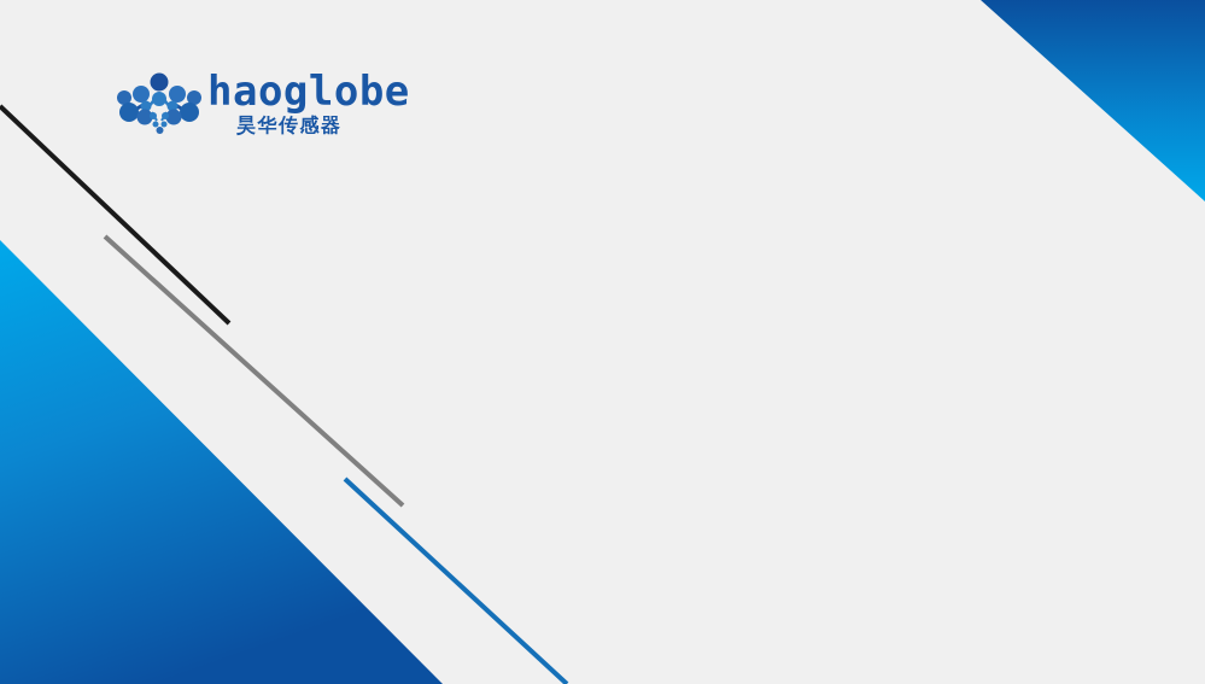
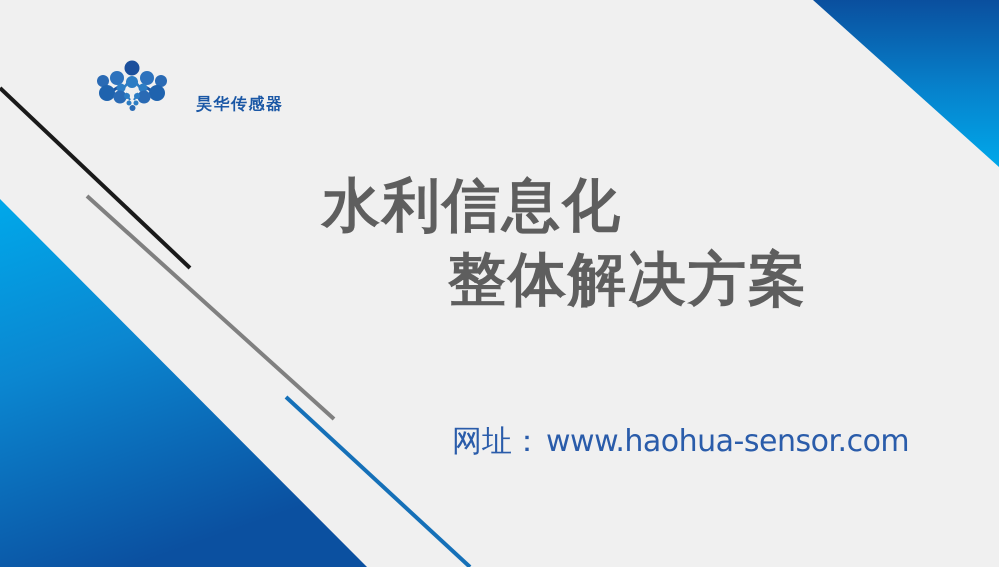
- haoglobe
  昊华传感器
+ 水利信息化
+ 整体解决方案
+ 网址：www.haohua-sensor.com
